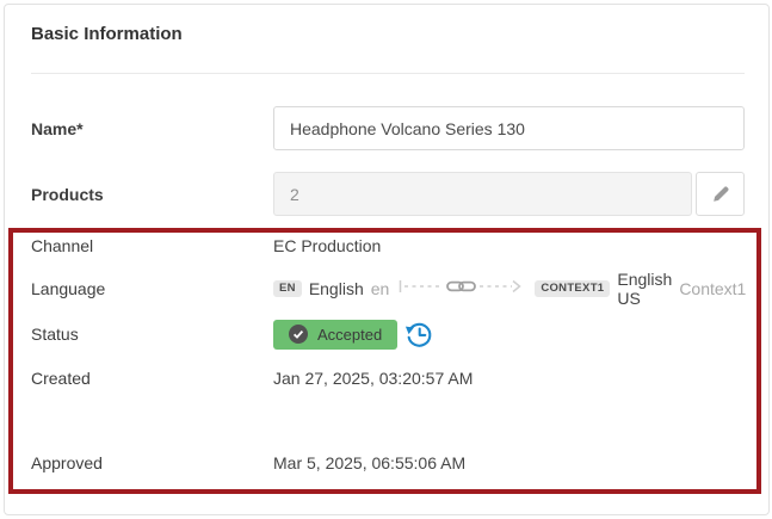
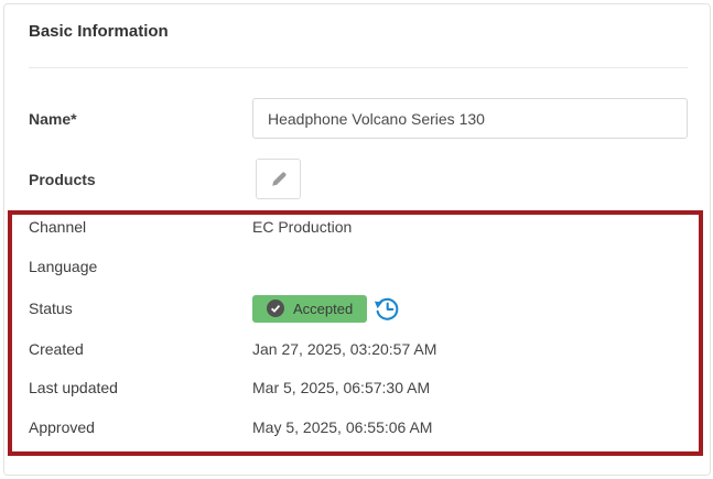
  Basic Information
  Name*
  Headphone Volcano Series 130
  Products
- 2
  Channel
  EC Production
  Language
- EN
- English
- en
- CONTEXT1
- English US
- Context1
  Status
  Accepted
  Created
  Jan 27, 2025, 03:20:57 AM
+ Last updated
+ Mar 5, 2025, 06:57:30 AM
  Approved
- Mar 5, 2025, 06:55:06 AM
+ May 5, 2025, 06:55:06 AM
